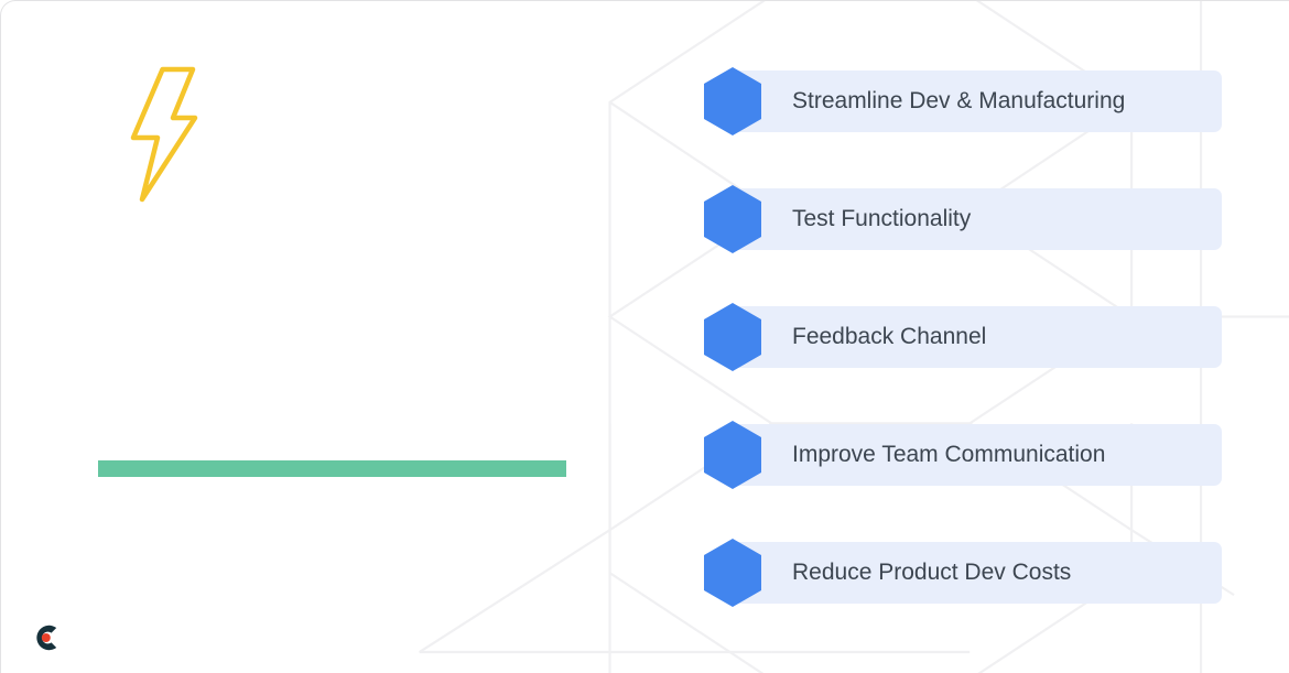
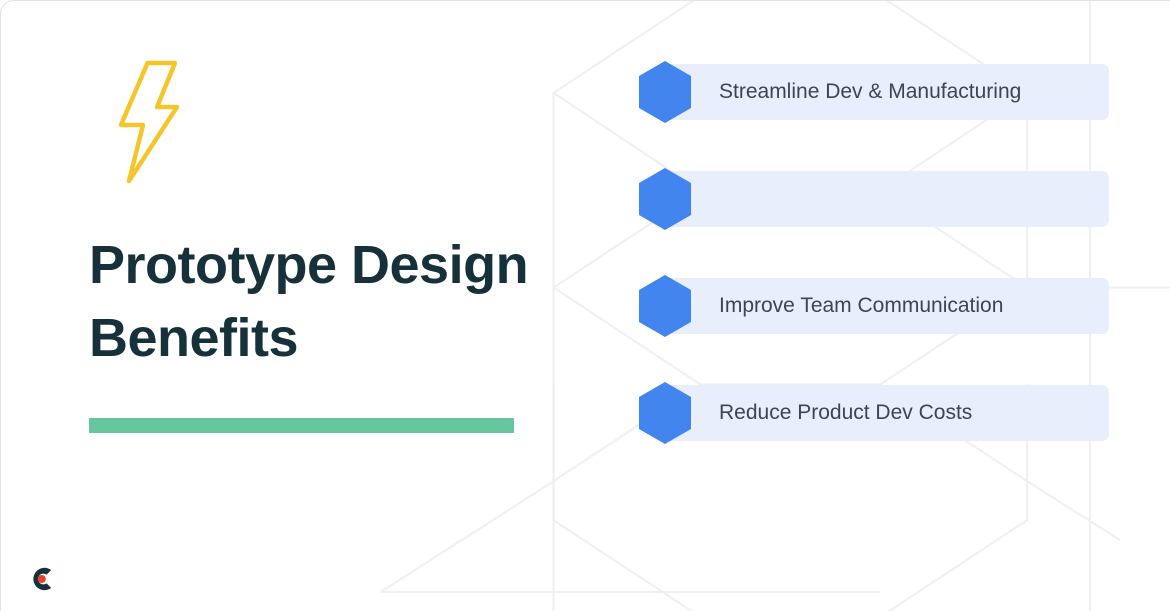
+ Prototype Design
+ Benefits
  Streamline Dev & Manufacturing
- Test Functionality
- Feedback Channel
  Improve Team Communication
  Reduce Product Dev Costs
